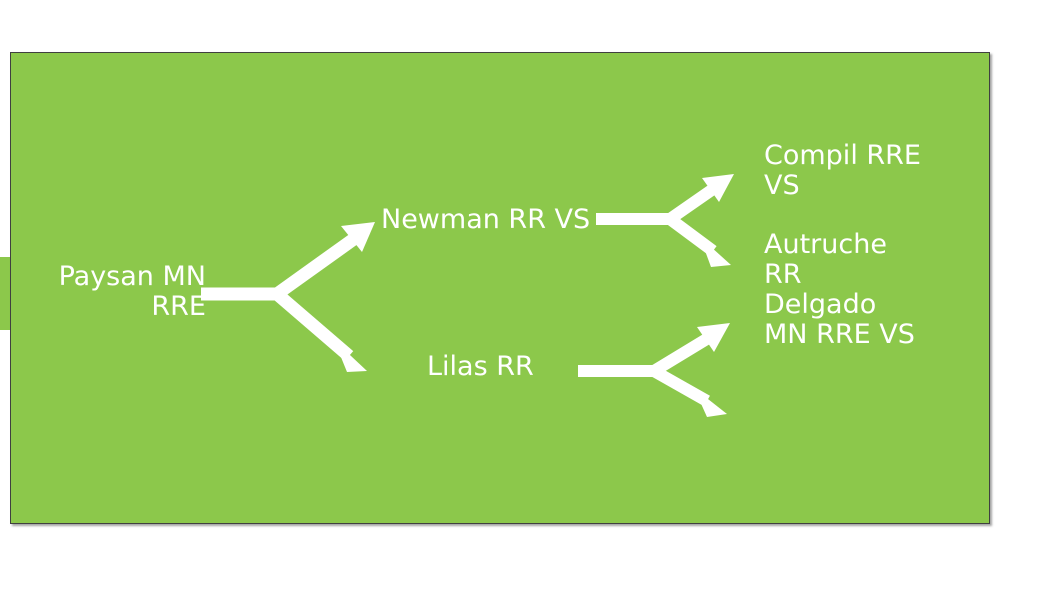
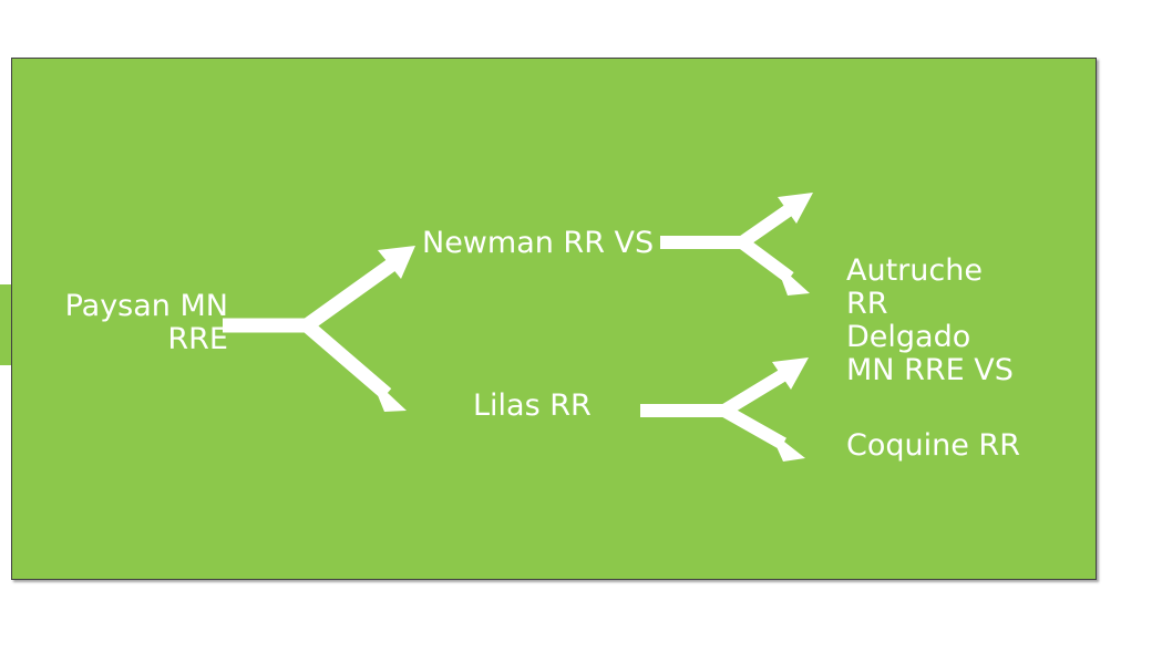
  Paysan MN
  RRE
  Newman RR VS
  Lilas RR
- Compil RRE
- VS
  Autruche
  RR
  Delgado
  MN RRE VS
+ Coquine RR
